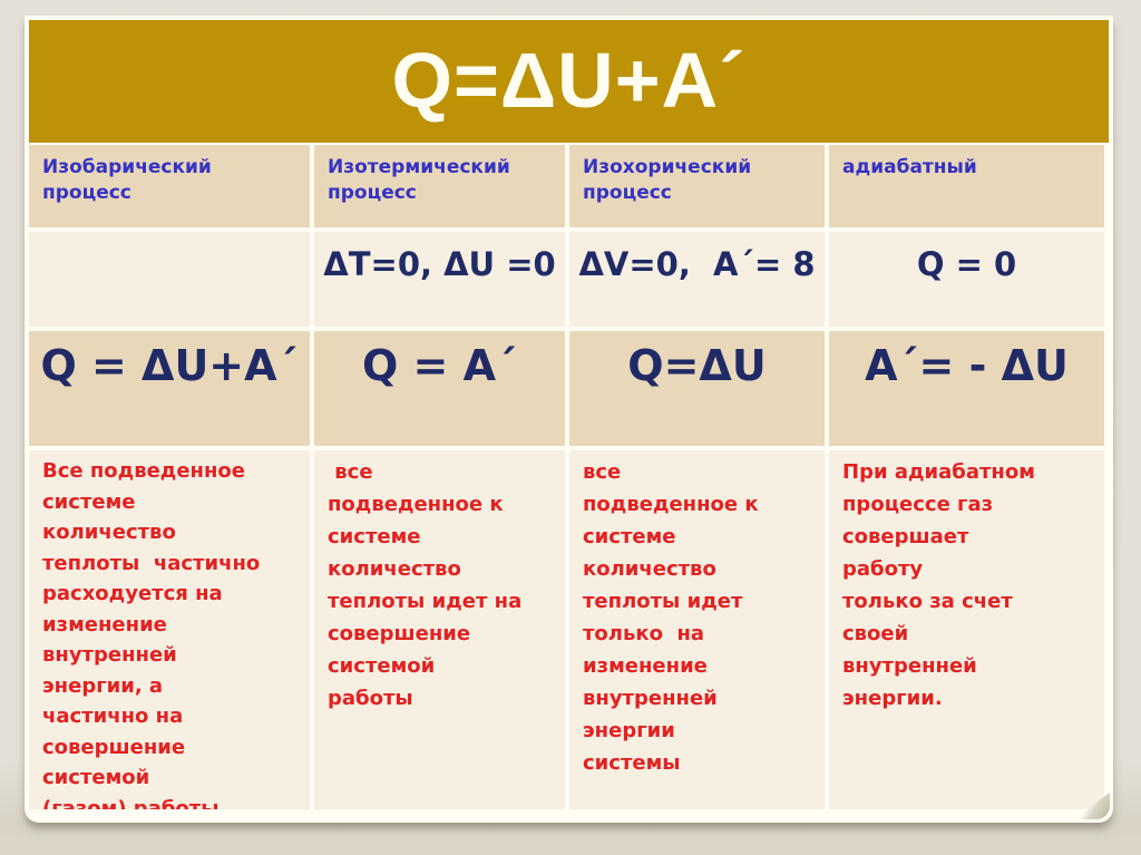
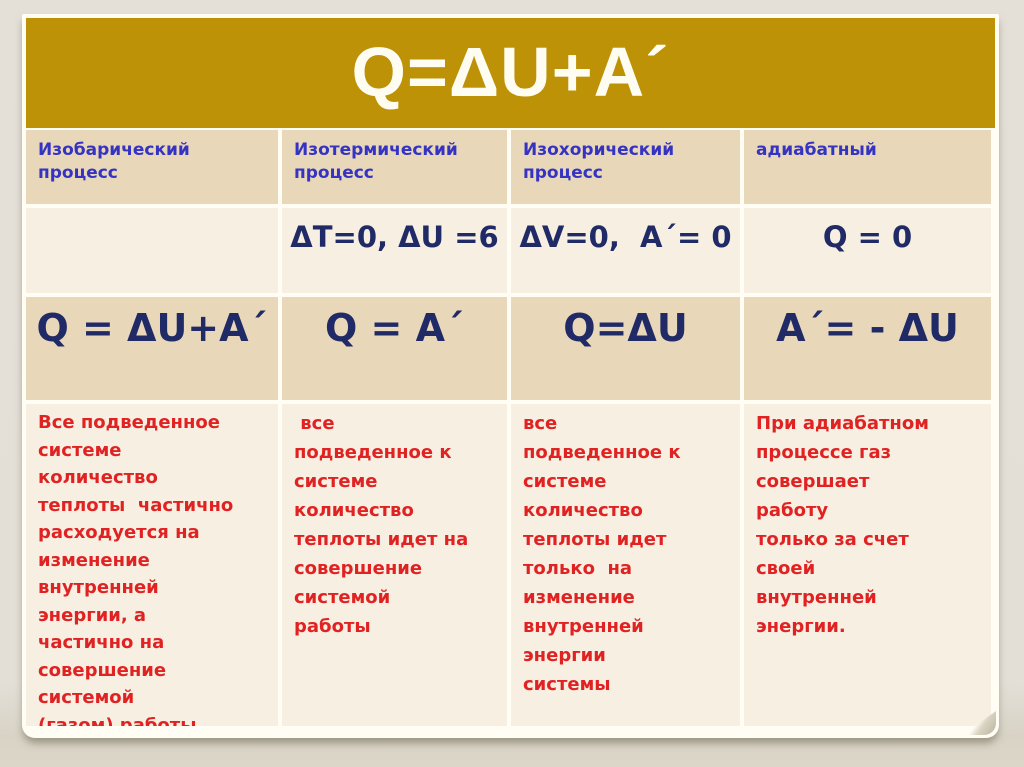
  Q=ΔU+A´
  Изобарический
  процесс
  Изотермический
  процесс
  Изохорический
  процесс
  адиабатный
- ΔT=0, ΔU =0
+ ΔT=0, ΔU =6
- ΔV=0, A´= 8
+ ΔV=0, A´= 0
  Q = 0
  Q = ΔU+A´
  Q = A´
  Q=ΔU
  A´= - ΔU
  Все подведенное
  системе
  количество
  теплоты частично
  расходуется на
  изменение
  внутренней
  энергии, а
  частично на
  совершение
  системой
  (газом) работы
  все
  подведенное к
  системе
  количество
  теплоты идет на
  совершение
  системой
  работы
  все
  подведенное к
  системе
  количество
  теплоты идет
  только на
  изменение
  внутренней
  энергии
  системы
  При адиабатном
  процессе газ
  совершает
  работу
  только за счет
  своей
  внутренней
  энергии.
